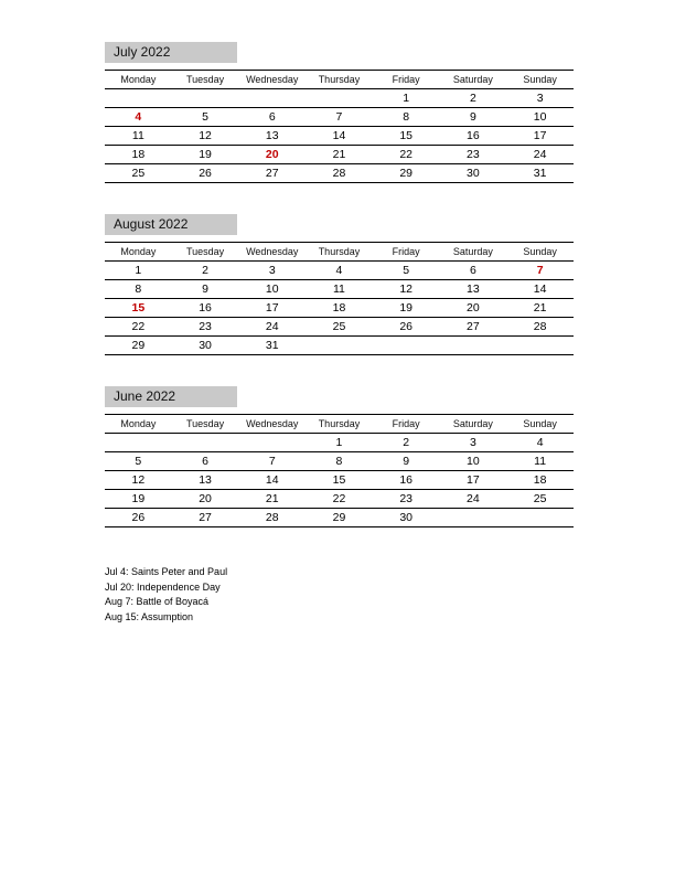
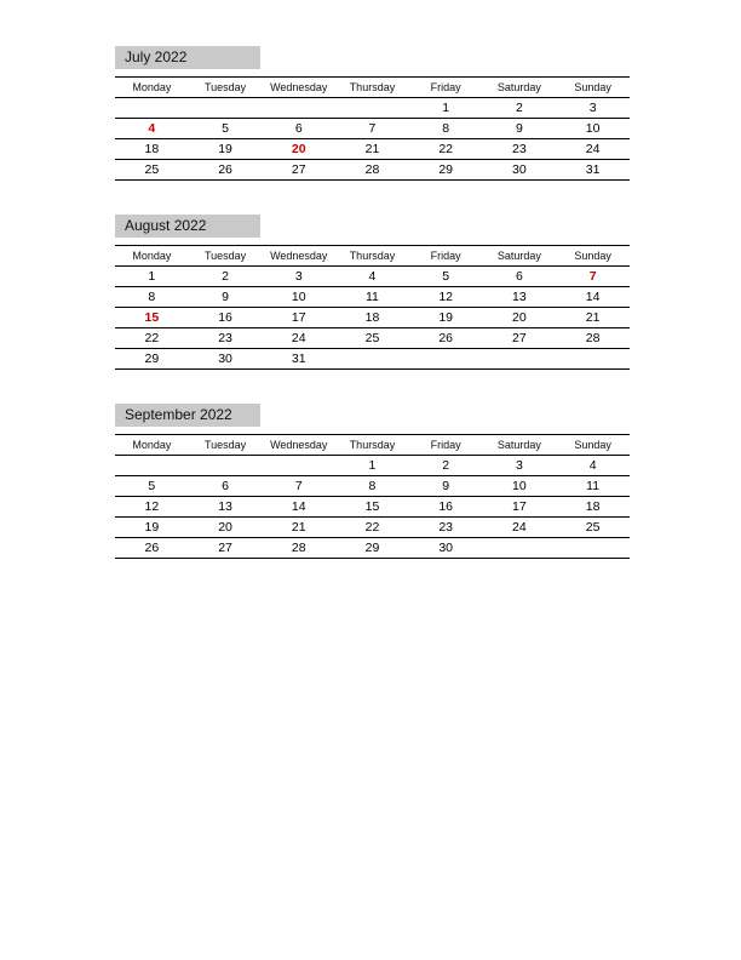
  July 2022
  Monday	Tuesday	Wednesday	Thursday	Friday	Saturday	Sunday
  				1	2	3
  4	5	6	7	8	9	10
- 11	12	13	14	15	16	17
  18	19	20	21	22	23	24
  25	26	27	28	29	30	31
  August 2022
  Monday	Tuesday	Wednesday	Thursday	Friday	Saturday	Sunday
  1	2	3	4	5	6	7
  8	9	10	11	12	13	14
  15	16	17	18	19	20	21
  22	23	24	25	26	27	28
  29	30	31
- June 2022
+ September 2022
  Monday	Tuesday	Wednesday	Thursday	Friday	Saturday	Sunday
  			1	2	3	4
  5	6	7	8	9	10	11
  12	13	14	15	16	17	18
  19	20	21	22	23	24	25
  26	27	28	29	30
- Jul 4: Saints Peter and Paul
- Jul 20: Independence Day
- Aug 7: Battle of Boyacá
- Aug 15: Assumption
